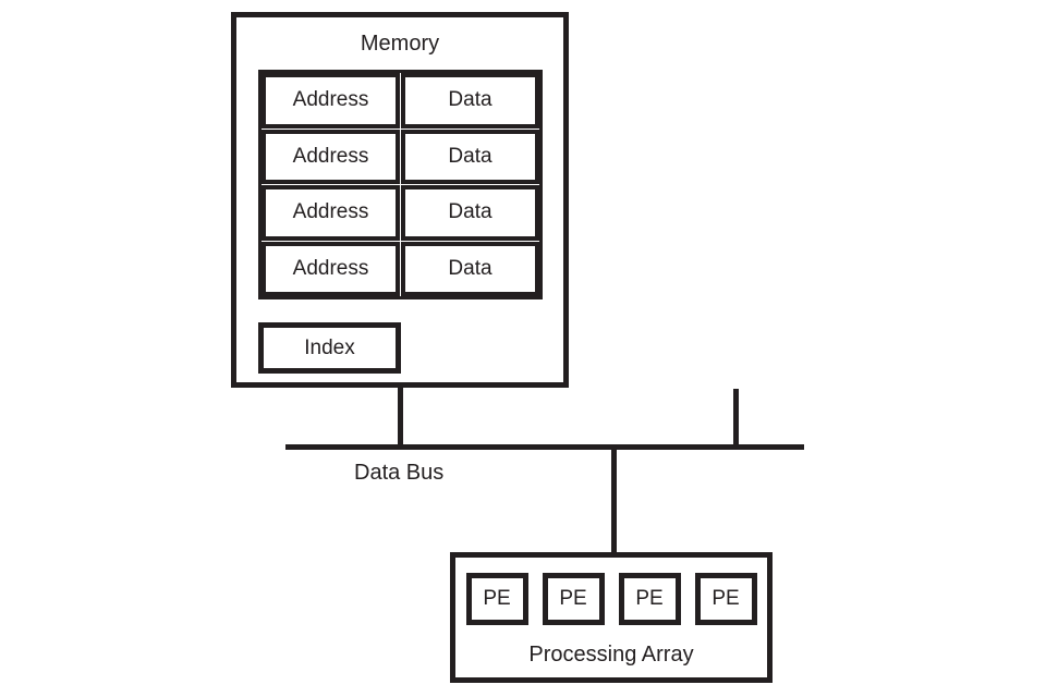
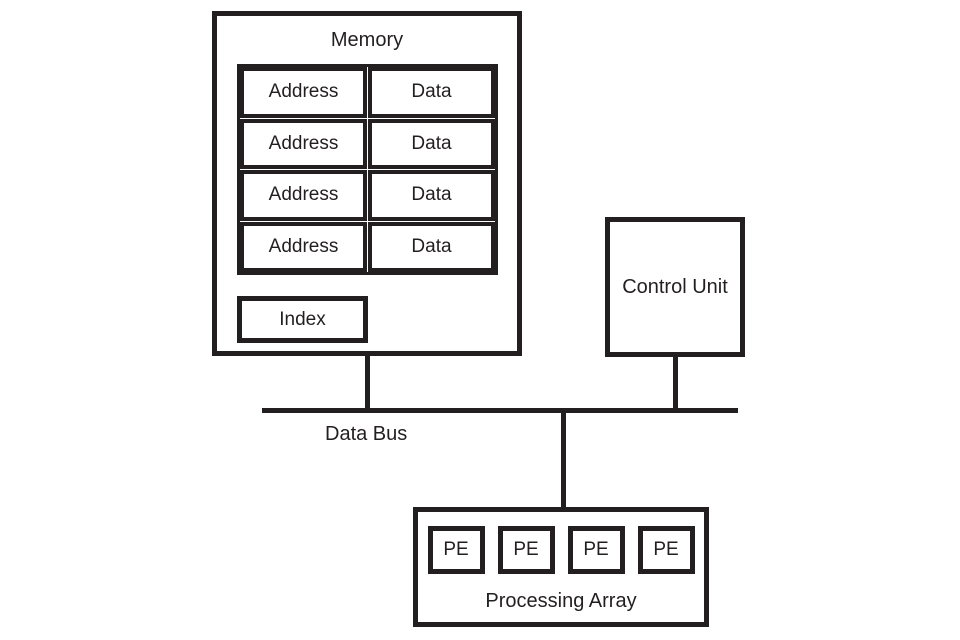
  Memory
  Address
  Data
  Address
  Data
  Address
  Data
  Address
  Data
  Index
+ Control Unit
  Data Bus
  PE
  PE
  PE
  PE
  Processing Array
